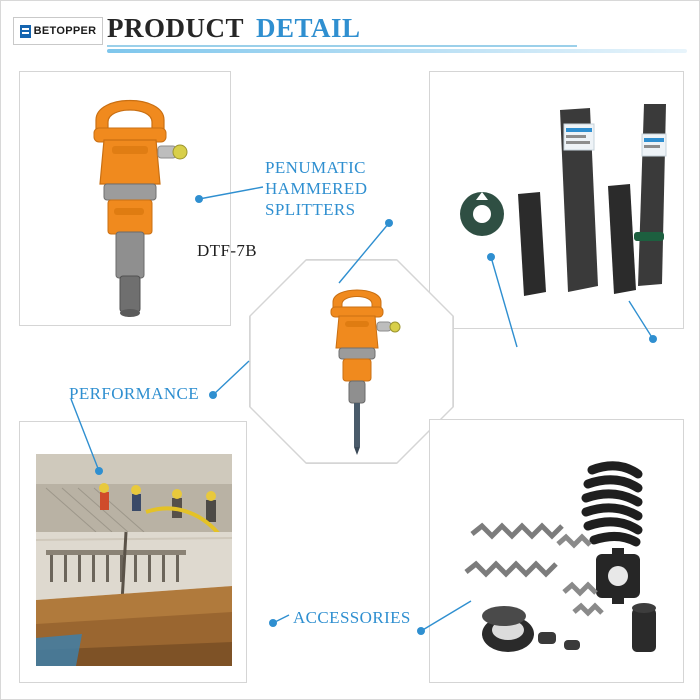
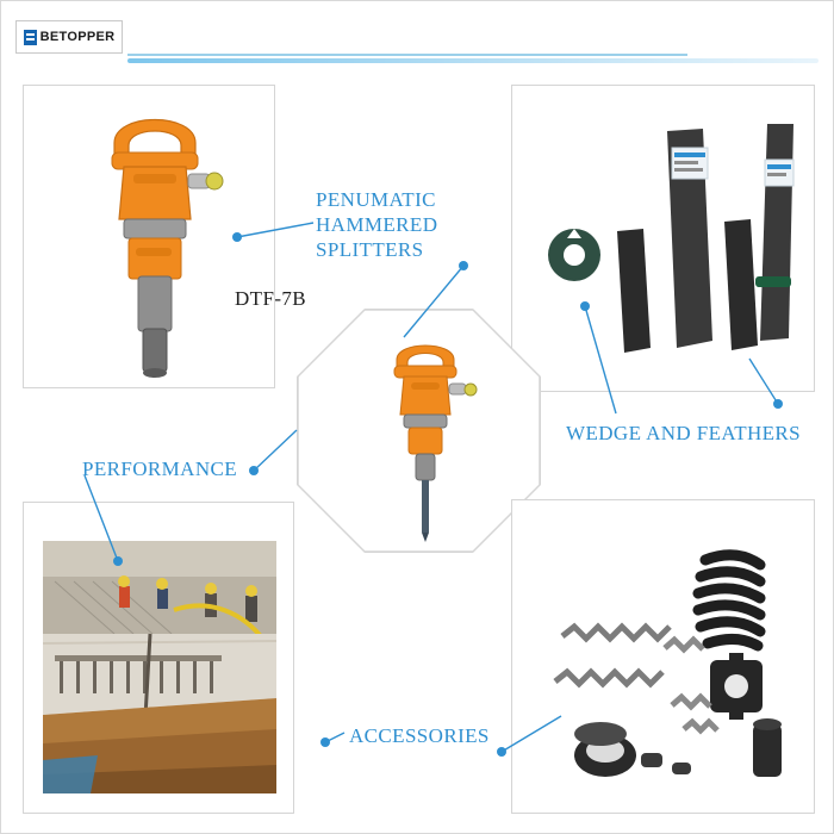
  BETOPPER
- PRODUCT
- DETAIL
  PENUMATIC
  HAMMERED
  SPLITTERS
+ WEDGE AND FEATHERS
  PERFORMANCE
  ACCESSORIES
  DTF-7B
